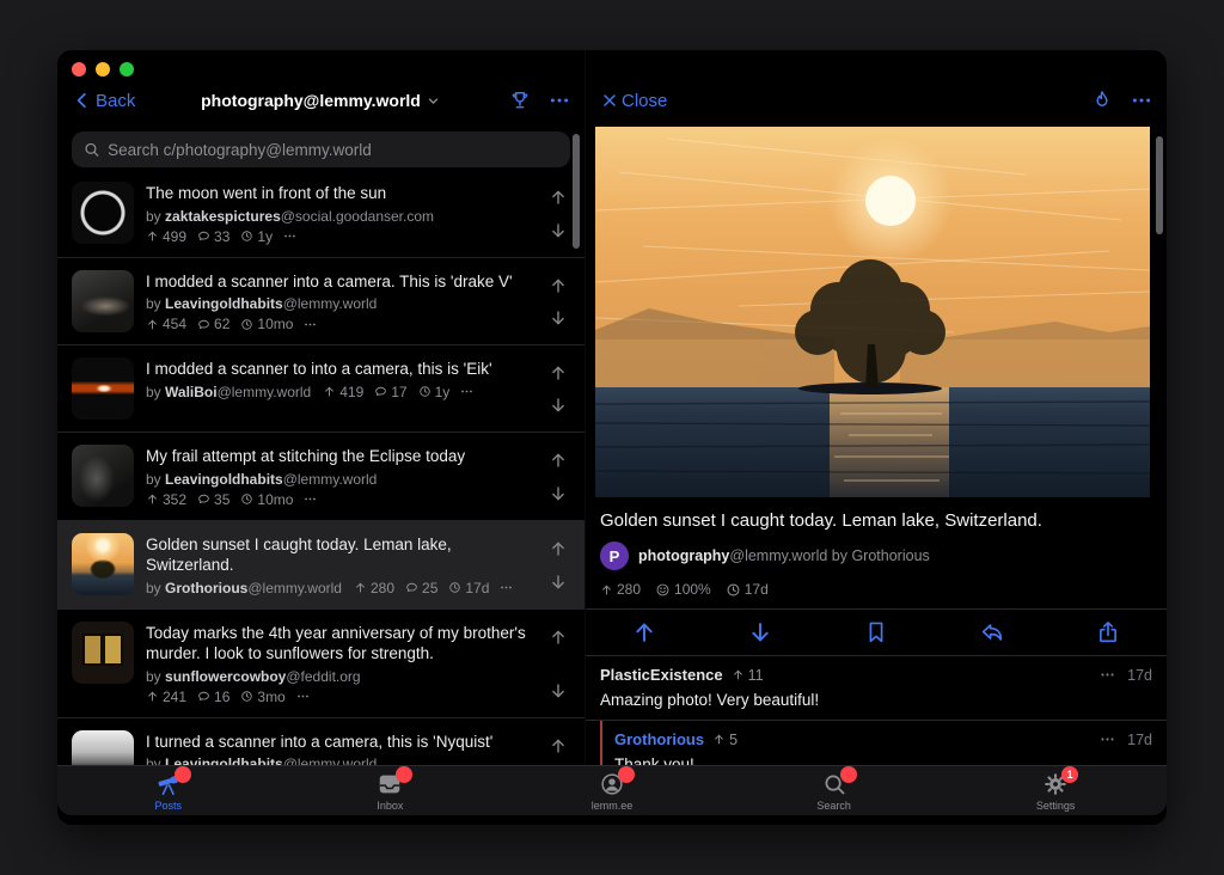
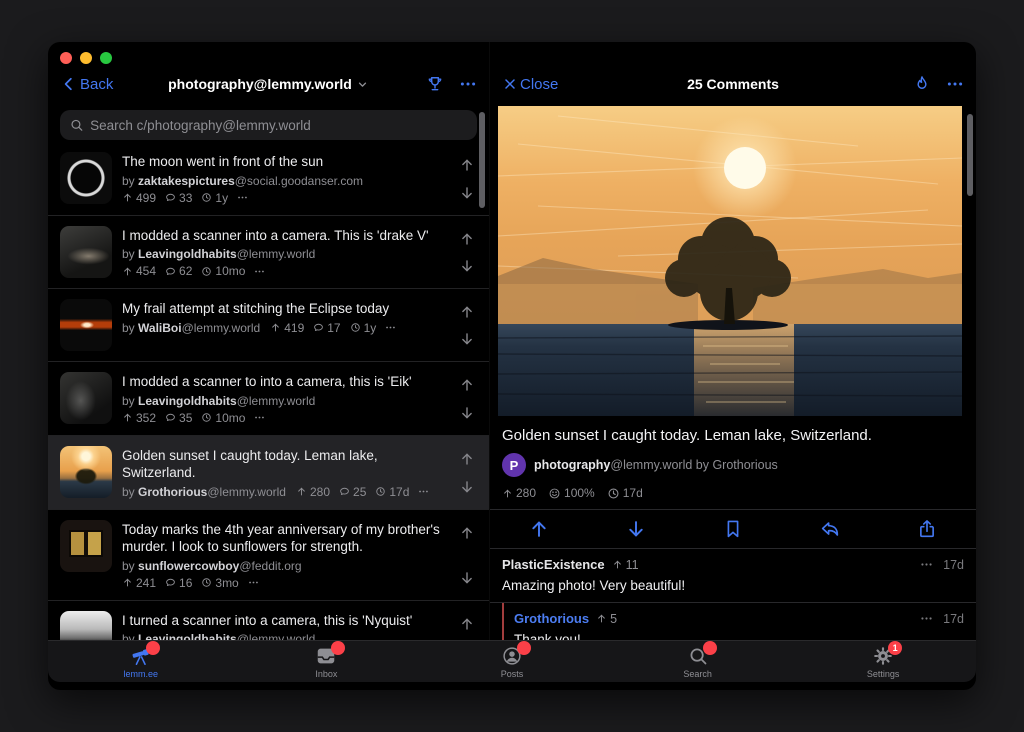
  Back
  photography@lemmy.world
  Search c/photography@lemmy.world
  The moon went in front of the sun
  by zaktakespictures@social.goodanser.com
  499
  33
  1y
  I modded a scanner into a camera. This is 'drake V'
  by Leavingoldhabits@lemmy.world
  454
  62
  10mo
- I modded a scanner to into a camera, this is 'Eik'
+ My frail attempt at stitching the Eclipse today
  by WaliBoi@lemmy.world
  419
  17
  1y
- My frail attempt at stitching the Eclipse today
+ I modded a scanner to into a camera, this is 'Eik'
  by Leavingoldhabits@lemmy.world
  352
  35
  10mo
  Golden sunset I caught today. Leman lake, Switzerland.
  by Grothorious@lemmy.world
  280
  25
  17d
  Today marks the 4th year anniversary of my brother's murder. I look to sunflowers for strength.
  by sunflowercowboy@feddit.org
  241
  16
  3mo
  I turned a scanner into a camera, this is 'Nyquist'
  Close
+ 25 Comments
  Golden sunset I caught today. Leman lake, Switzerland.
  P
  photography@lemmy.world by Grothorious
  280
  100%
  17d
  PlasticExistence
  11
  17d
  Amazing photo! Very beautiful!
  Grothorious
  5
  17d
- Posts
+ lemm.ee
  Inbox
- lemm.ee
+ Posts
  Search
  1
  Settings
